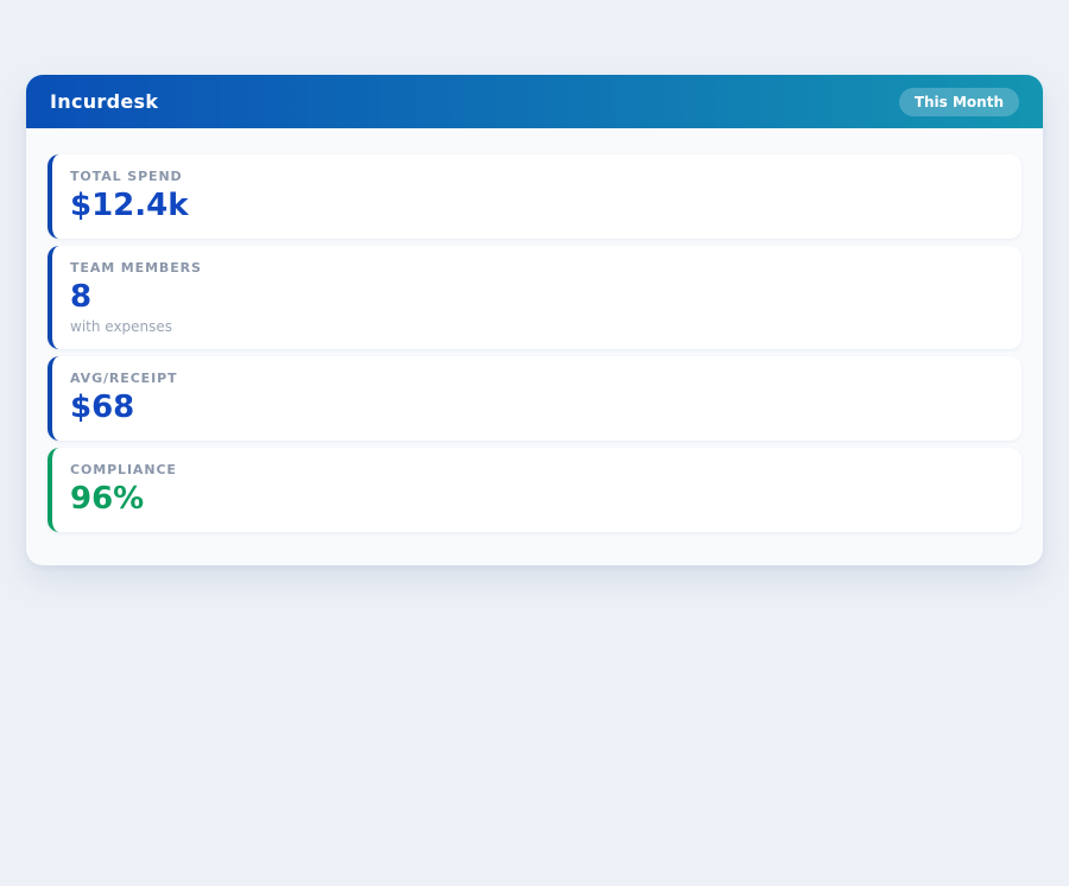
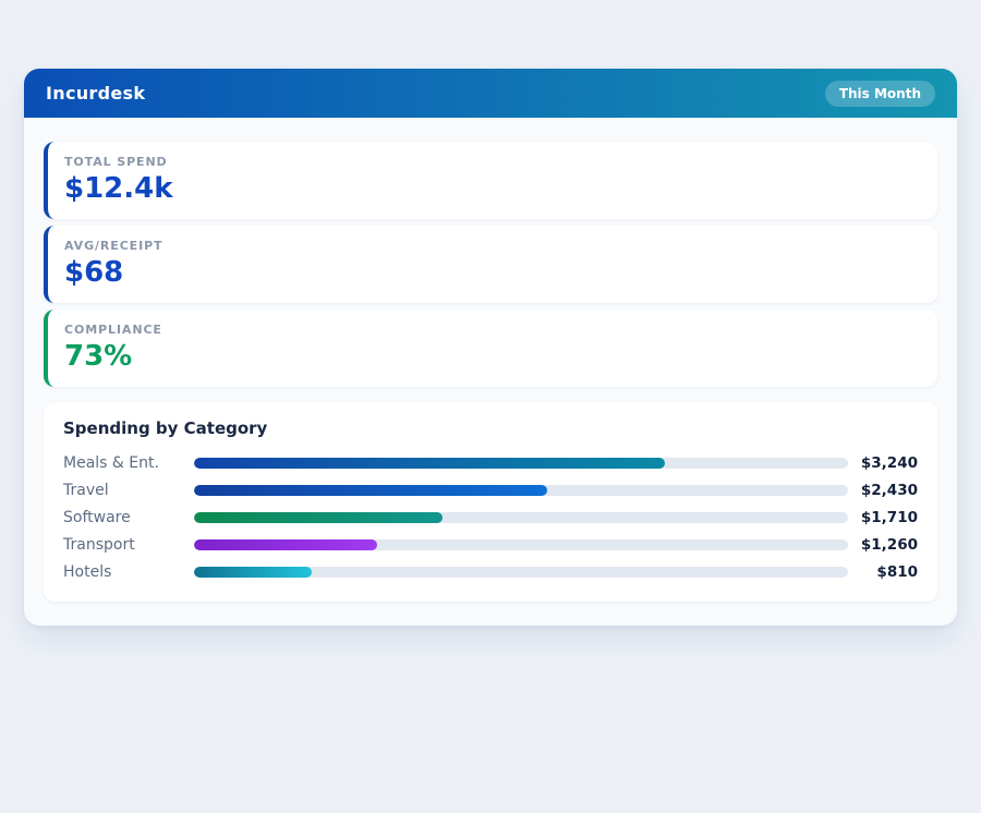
  Incurdesk
  This Month
  TOTAL SPEND
  $12.4k
- TEAM MEMBERS
- 8
- with expenses
  AVG/RECEIPT
  $68
  COMPLIANCE
- 96%
+ 73%
+ Spending by Category
+ Meals & Ent.
+ $3,240
+ Travel
+ $2,430
+ Software
+ $1,710
+ Transport
+ $1,260
+ Hotels
+ $810
